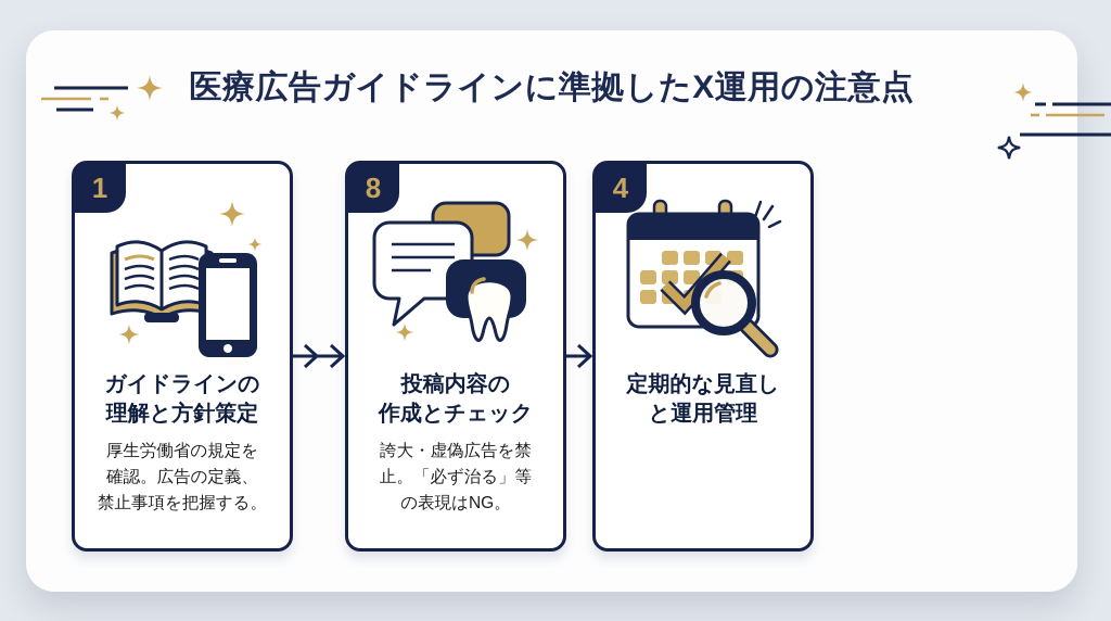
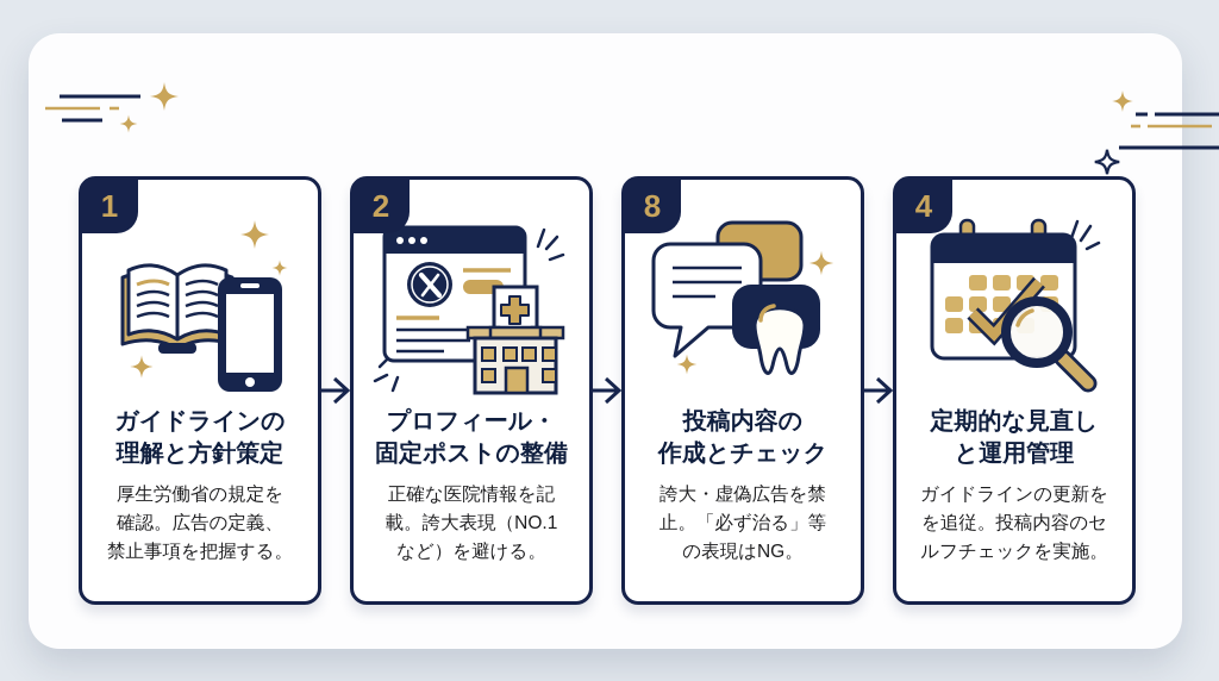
- 医療広告ガイドラインに準拠したX運用の注意点
  1
  ガイドラインの
  理解と方針策定
  厚生労働省の規定を
  確認。広告の定義、
  禁止事項を把握する。
+ 2
+ プロフィール・
+ 固定ポストの整備
+ 正確な医院情報を記
+ 載。誇大表現（NO.1
+ など）を避ける。
  8
  投稿内容の
  作成とチェック
  誇大・虚偽広告を禁
  止。「必ず治る」等
  の表現はNG。
  4
  定期的な見直し
  と運用管理
+ ガイドラインの更新を
+ を追従。投稿内容のセ
+ ルフチェックを実施。
